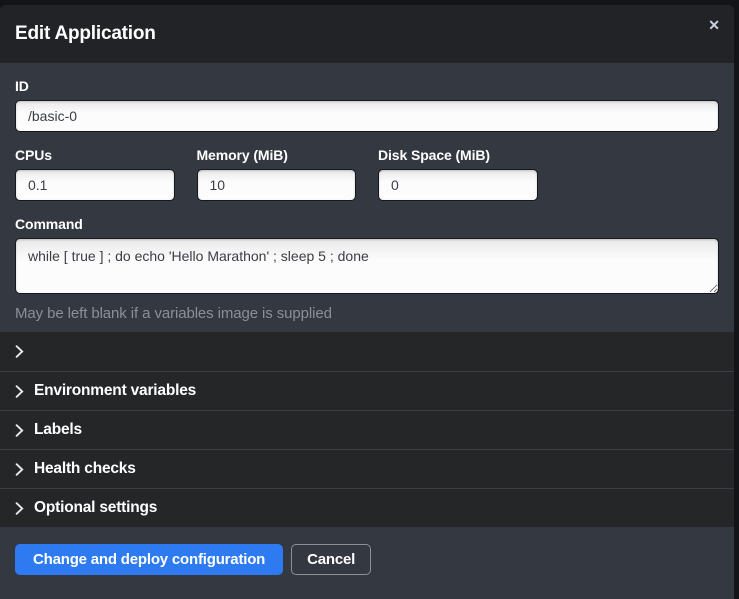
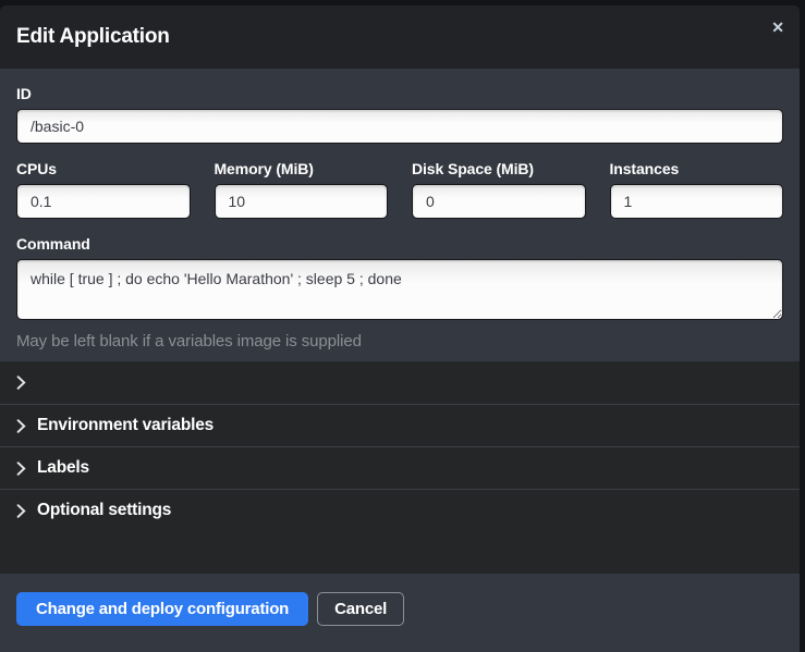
  Edit Application
  ✕
  ID
  /basic-0
  CPUs
  0.1
  Memory (MiB)
  10
  Disk Space (MiB)
  0
+ Instances
+ 1
  Command
  while [ true ] ; do echo 'Hello Marathon' ; sleep 5 ; done
  May be left blank if a variables image is supplied
  Environment variables
  Labels
- Health checks
  Optional settings
  Change and deploy configuration
  Cancel
